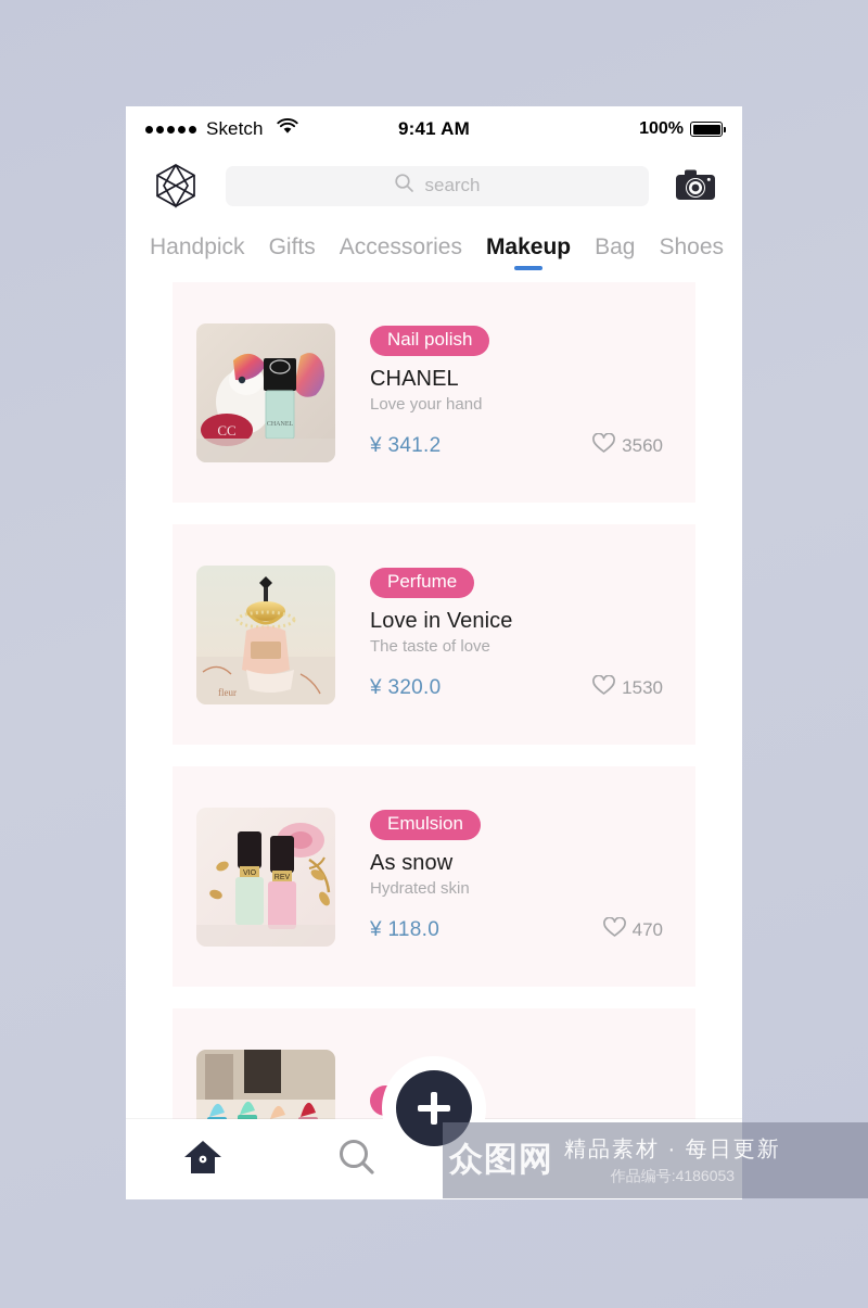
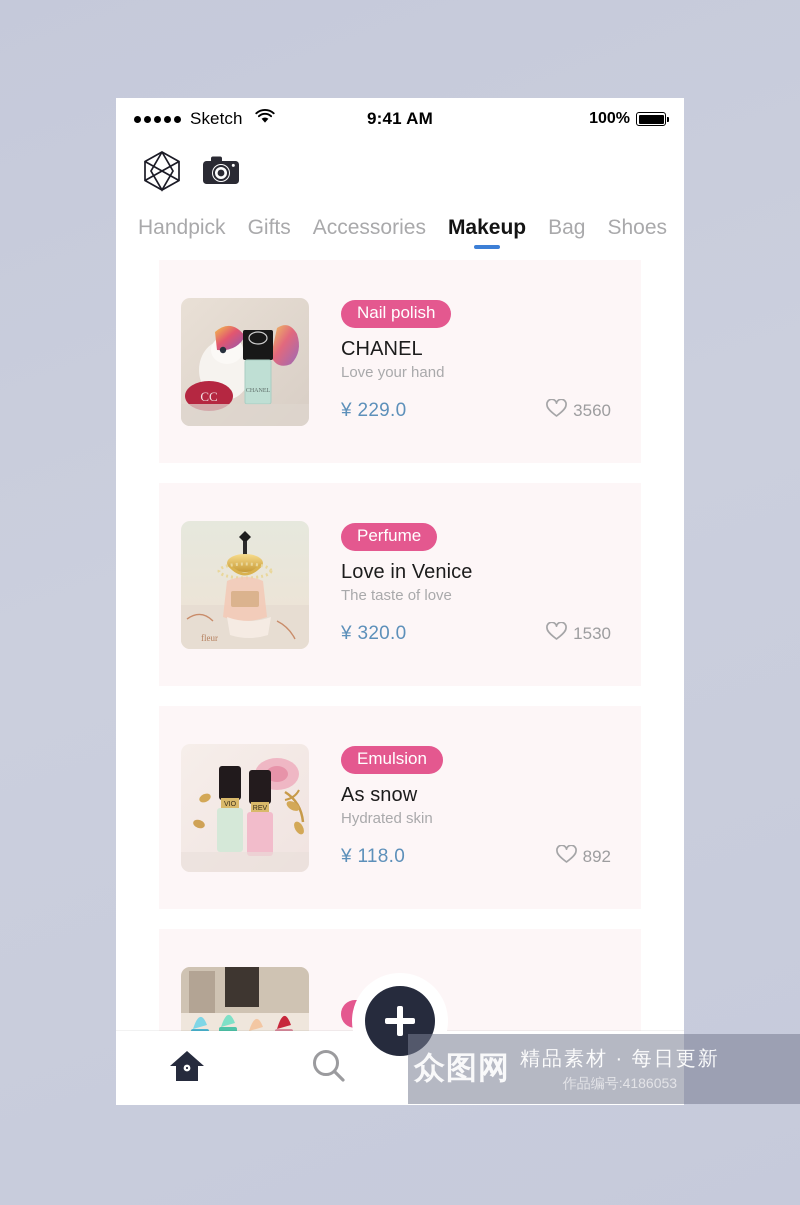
  Sketch
  9:41 AM
  100%
- search
  Handpick
  Gifts
  Accessories
  Makeup
  Bag
  Shoes
  CC
  Nail polish
  CHANEL
  Love your hand
- ¥ 341.2
+ ¥ 229.0
  3560
  fleur
  Perfume
  Love in Venice
  The taste of love
  ¥ 320.0
  1530
  Emulsion
  As snow
  Hydrated skin
  ¥ 118.0
- 470
+ 892
  众图网
  精品素材 · 每日更新
  作品编号:4186053
